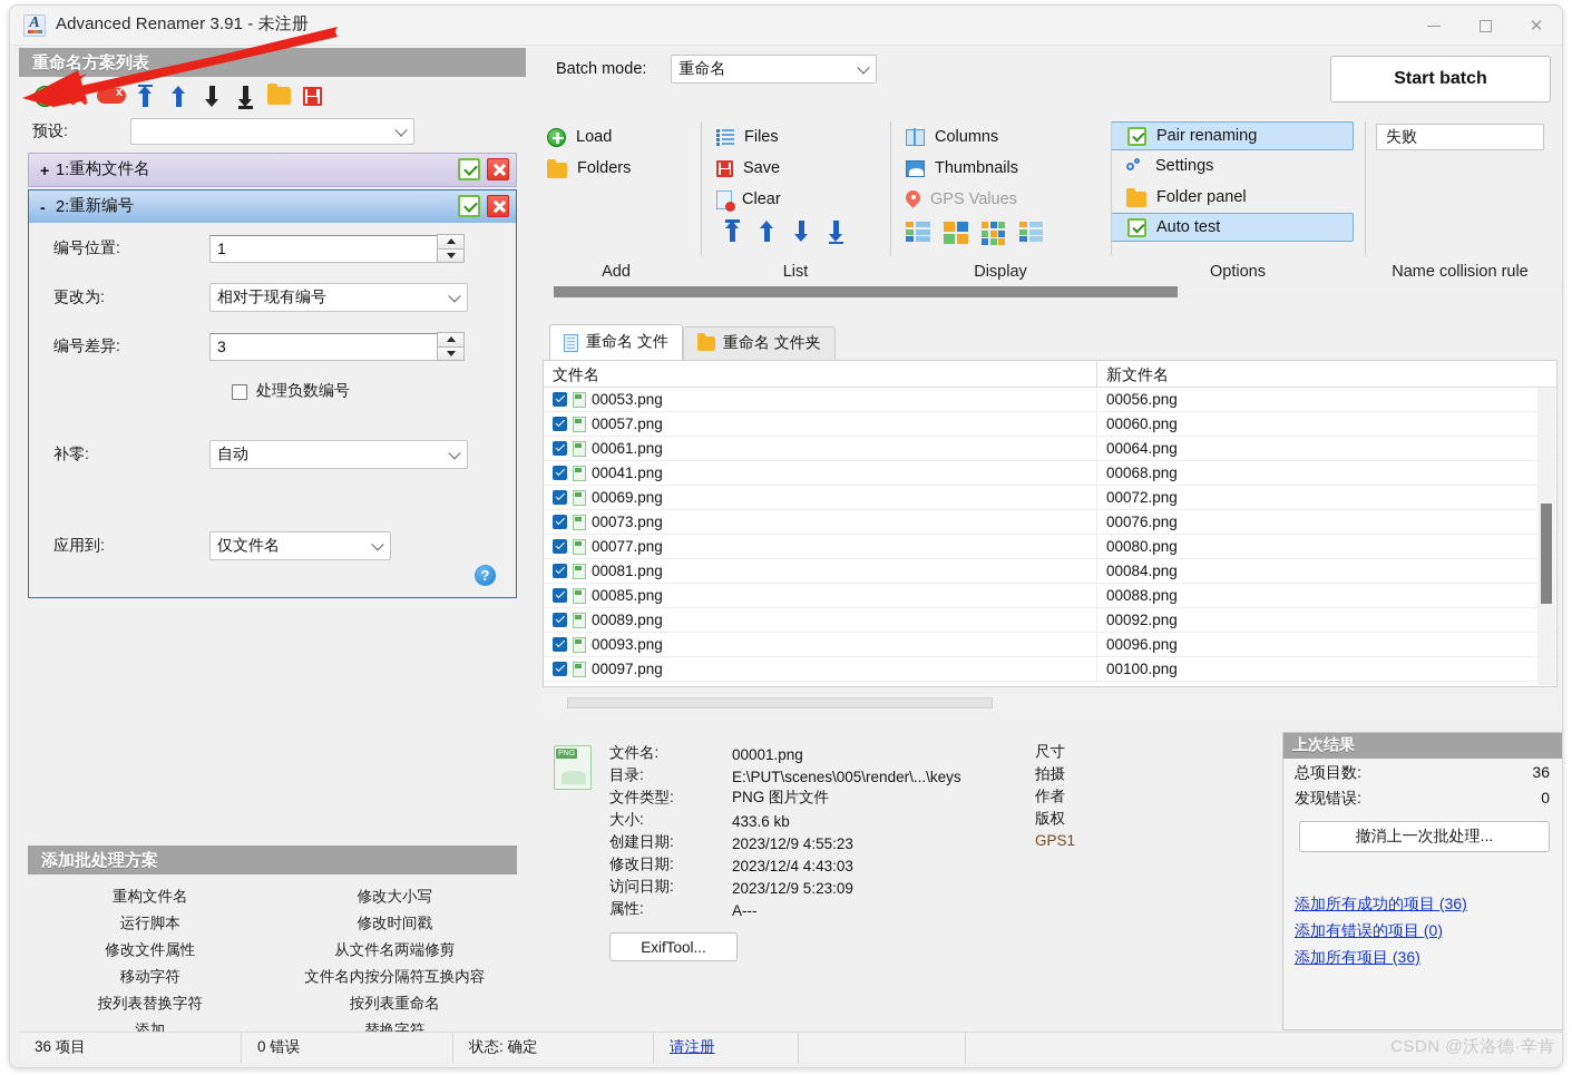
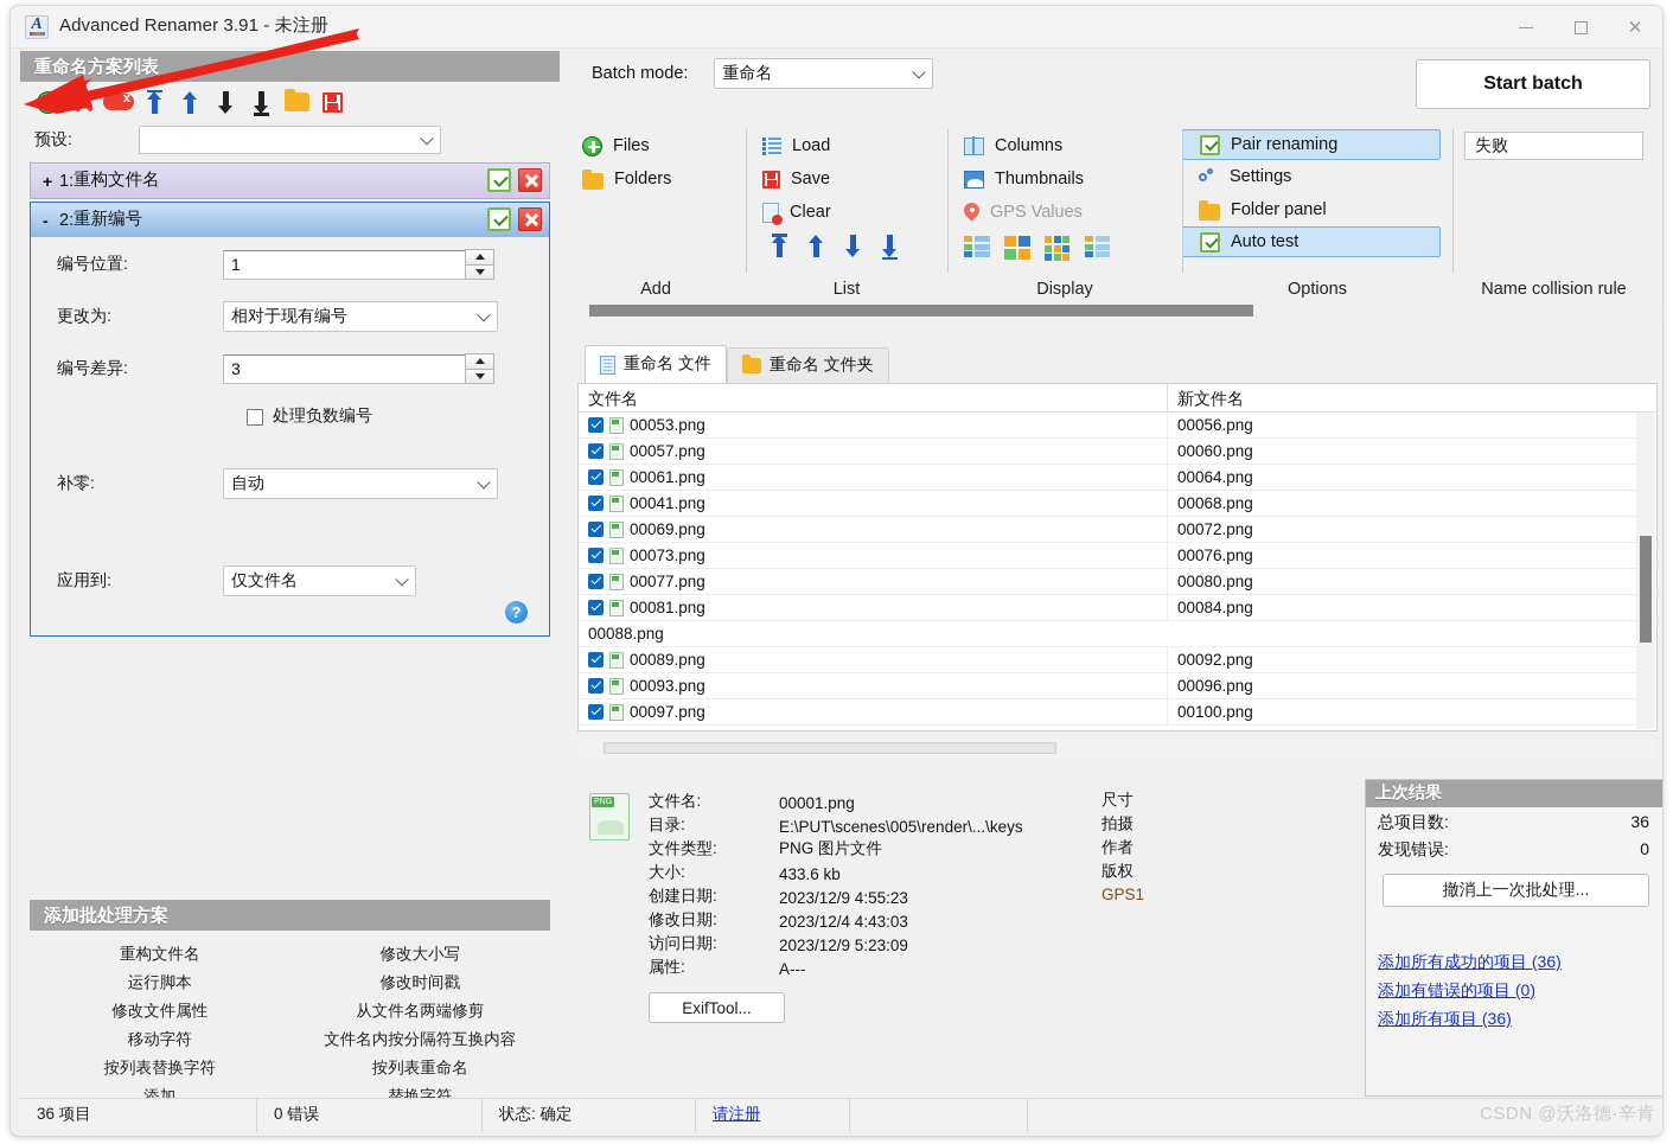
  Advanced Renamer 3.91 - 未注册
  ✕
  重命名方案列表
  预设:
  +
  1
  :
  重构文件名
  -
  2
  :
  重新编号
  编号位置:
  1
  更改为:
  相对于现有编号
  编号差异:
  3
  处理负数编号
  补零:
  自动
  应用到:
  仅文件名
  ?
  添加批处理方案
  重构文件名
  运行脚本
  修改文件属性
  移动字符
  按列表替换字符
  添加
  修改大小写
  修改时间戳
  从文件名两端修剪
  文件名内按分隔符互换内容
  按列表重命名
  替换字符
  Batch mode:
  重命名
  Start batch
- Load
+ Files
  Folders
  Add
- Files
+ Load
  Save
  Clear
  List
  Columns
  Thumbnails
  GPS Values
  Display
  Pair renaming
  Settings
  Folder panel
  Auto test
  Options
  失败
  Name collision rule
  重命名 文件
  重命名 文件夹
  文件名
  新文件名
  00053.png
  00056.png
  00057.png
  00060.png
  00061.png
  00064.png
  00041.png
  00068.png
  00069.png
  00072.png
  00073.png
  00076.png
  00077.png
  00080.png
  00081.png
  00084.png
- 00085.png
  00088.png
  00089.png
  00092.png
  00093.png
  00096.png
  00097.png
  00100.png
  文件名:
  00001.png
  目录:
  E:\PUT\scenes\005\render\...\keys
  文件类型:
  PNG 图片文件
  大小:
  433.6 kb
  创建日期:
  2023/12/9 4:55:23
  修改日期:
  2023/12/4 4:43:03
  访问日期:
  2023/12/9 5:23:09
  属性:
  A---
  尺寸
  拍摄
  作者
  版权
  GPS1
  ExifTool...
  上次结果
  总项目数:
  36
  发现错误:
  0
  撤消上一次批处理...
  添加所有成功的项目 (36)
  添加有错误的项目 (0)
  添加所有项目 (36)
  36 项目
  0 错误
  状态: 确定
  请注册
  CSDN @沃洛德·辛肯
